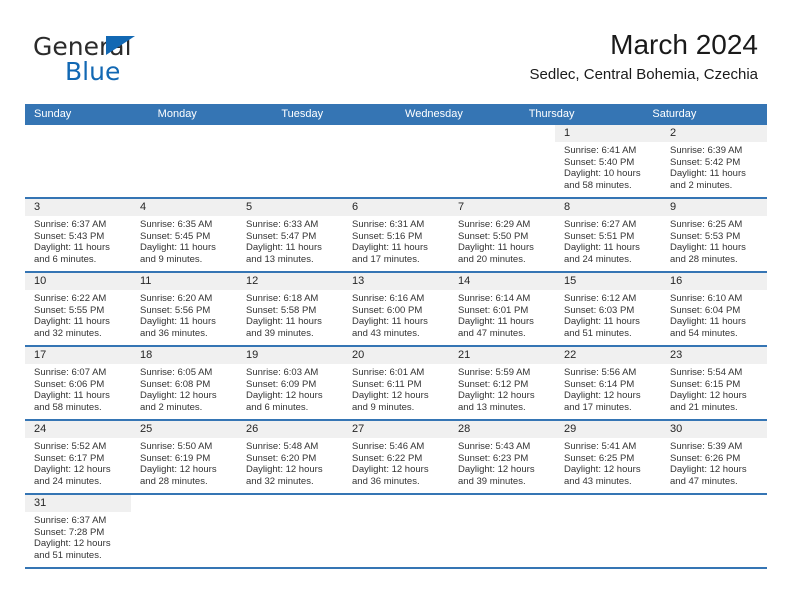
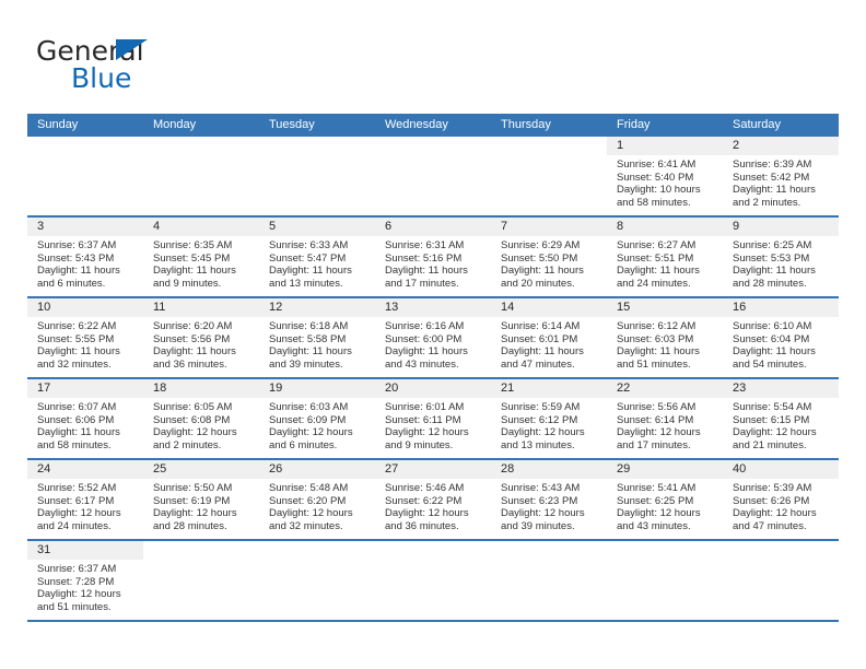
  General
  Blue
- March 2024
- Sedlec, Central Bohemia, Czechia
  Sunday
  Monday
  Tuesday
  Wednesday
  Thursday
+ Friday
  Saturday
  1
  Sunrise: 6:41 AM
  Sunset: 5:40 PM
  Daylight: 10 hours
  and 58 minutes.
  2
  Sunrise: 6:39 AM
  Sunset: 5:42 PM
  Daylight: 11 hours
  and 2 minutes.
  3
  Sunrise: 6:37 AM
  Sunset: 5:43 PM
  Daylight: 11 hours
  and 6 minutes.
  4
  Sunrise: 6:35 AM
  Sunset: 5:45 PM
  Daylight: 11 hours
  and 9 minutes.
  5
  Sunrise: 6:33 AM
  Sunset: 5:47 PM
  Daylight: 11 hours
  and 13 minutes.
  6
  Sunrise: 6:31 AM
  Sunset: 5:16 PM
  Daylight: 11 hours
  and 17 minutes.
  7
  Sunrise: 6:29 AM
  Sunset: 5:50 PM
  Daylight: 11 hours
  and 20 minutes.
  8
  Sunrise: 6:27 AM
  Sunset: 5:51 PM
  Daylight: 11 hours
  and 24 minutes.
  9
  Sunrise: 6:25 AM
  Sunset: 5:53 PM
  Daylight: 11 hours
  and 28 minutes.
  10
  Sunrise: 6:22 AM
  Sunset: 5:55 PM
  Daylight: 11 hours
  and 32 minutes.
  11
  Sunrise: 6:20 AM
  Sunset: 5:56 PM
  Daylight: 11 hours
  and 36 minutes.
  12
  Sunrise: 6:18 AM
  Sunset: 5:58 PM
  Daylight: 11 hours
  and 39 minutes.
  13
  Sunrise: 6:16 AM
  Sunset: 6:00 PM
  Daylight: 11 hours
  and 43 minutes.
  14
  Sunrise: 6:14 AM
  Sunset: 6:01 PM
  Daylight: 11 hours
  and 47 minutes.
  15
  Sunrise: 6:12 AM
  Sunset: 6:03 PM
  Daylight: 11 hours
  and 51 minutes.
  16
  Sunrise: 6:10 AM
  Sunset: 6:04 PM
  Daylight: 11 hours
  and 54 minutes.
  17
  Sunrise: 6:07 AM
  Sunset: 6:06 PM
  Daylight: 11 hours
  and 58 minutes.
  18
  Sunrise: 6:05 AM
  Sunset: 6:08 PM
  Daylight: 12 hours
  and 2 minutes.
  19
  Sunrise: 6:03 AM
  Sunset: 6:09 PM
  Daylight: 12 hours
  and 6 minutes.
  20
  Sunrise: 6:01 AM
  Sunset: 6:11 PM
  Daylight: 12 hours
  and 9 minutes.
  21
  Sunrise: 5:59 AM
  Sunset: 6:12 PM
  Daylight: 12 hours
  and 13 minutes.
  22
  Sunrise: 5:56 AM
  Sunset: 6:14 PM
  Daylight: 12 hours
  and 17 minutes.
  23
  Sunrise: 5:54 AM
  Sunset: 6:15 PM
  Daylight: 12 hours
  and 21 minutes.
  24
  Sunrise: 5:52 AM
  Sunset: 6:17 PM
  Daylight: 12 hours
  and 24 minutes.
  25
  Sunrise: 5:50 AM
  Sunset: 6:19 PM
  Daylight: 12 hours
  and 28 minutes.
  26
  Sunrise: 5:48 AM
  Sunset: 6:20 PM
  Daylight: 12 hours
  and 32 minutes.
  27
  Sunrise: 5:46 AM
  Sunset: 6:22 PM
  Daylight: 12 hours
  and 36 minutes.
  28
  Sunrise: 5:43 AM
  Sunset: 6:23 PM
  Daylight: 12 hours
  and 39 minutes.
  29
  Sunrise: 5:41 AM
  Sunset: 6:25 PM
  Daylight: 12 hours
  and 43 minutes.
- 30
+ 40
  Sunrise: 5:39 AM
  Sunset: 6:26 PM
  Daylight: 12 hours
  and 47 minutes.
  31
  Sunrise: 6:37 AM
  Sunset: 7:28 PM
  Daylight: 12 hours
  and 51 minutes.
